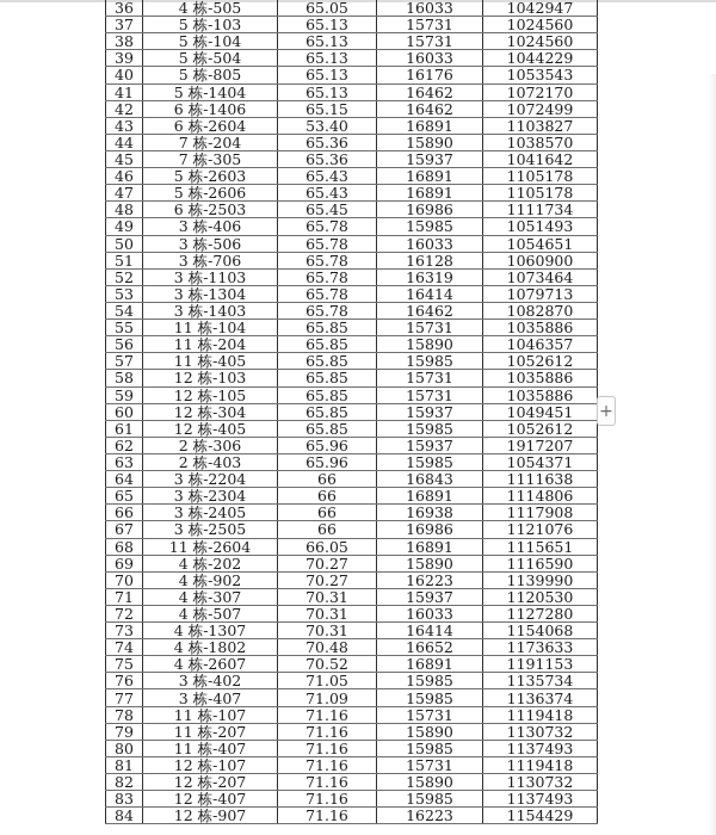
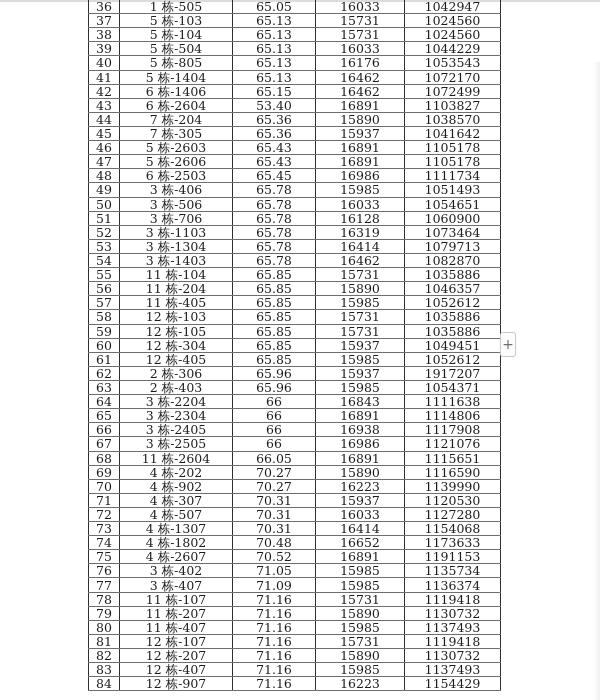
- 36	4 栋-505	65.05	16033	1042947
+ 36	1 栋-505	65.05	16033	1042947
  37	5 栋-103	65.13	15731	1024560
  38	5 栋-104	65.13	15731	1024560
  39	5 栋-504	65.13	16033	1044229
  40	5 栋-805	65.13	16176	1053543
  41	5 栋-1404	65.13	16462	1072170
  42	6 栋-1406	65.15	16462	1072499
  43	6 栋-2604	53.40	16891	1103827
  44	7 栋-204	65.36	15890	1038570
  45	7 栋-305	65.36	15937	1041642
  46	5 栋-2603	65.43	16891	1105178
  47	5 栋-2606	65.43	16891	1105178
  48	6 栋-2503	65.45	16986	1111734
  49	3 栋-406	65.78	15985	1051493
  50	3 栋-506	65.78	16033	1054651
  51	3 栋-706	65.78	16128	1060900
  52	3 栋-1103	65.78	16319	1073464
  53	3 栋-1304	65.78	16414	1079713
  54	3 栋-1403	65.78	16462	1082870
  55	11 栋-104	65.85	15731	1035886
  56	11 栋-204	65.85	15890	1046357
  57	11 栋-405	65.85	15985	1052612
  58	12 栋-103	65.85	15731	1035886
  59	12 栋-105	65.85	15731	1035886
  60	12 栋-304	65.85	15937	1049451
  61	12 栋-405	65.85	15985	1052612
  62	2 栋-306	65.96	15937	1917207
  63	2 栋-403	65.96	15985	1054371
  64	3 栋-2204	66	16843	1111638
  65	3 栋-2304	66	16891	1114806
  66	3 栋-2405	66	16938	1117908
  67	3 栋-2505	66	16986	1121076
  68	11 栋-2604	66.05	16891	1115651
  69	4 栋-202	70.27	15890	1116590
  70	4 栋-902	70.27	16223	1139990
  71	4 栋-307	70.31	15937	1120530
  72	4 栋-507	70.31	16033	1127280
  73	4 栋-1307	70.31	16414	1154068
  74	4 栋-1802	70.48	16652	1173633
  75	4 栋-2607	70.52	16891	1191153
  76	3 栋-402	71.05	15985	1135734
  77	3 栋-407	71.09	15985	1136374
  78	11 栋-107	71.16	15731	1119418
  79	11 栋-207	71.16	15890	1130732
  80	11 栋-407	71.16	15985	1137493
  81	12 栋-107	71.16	15731	1119418
  82	12 栋-207	71.16	15890	1130732
  83	12 栋-407	71.16	15985	1137493
  84	12 栋-907	71.16	16223	1154429
  +
